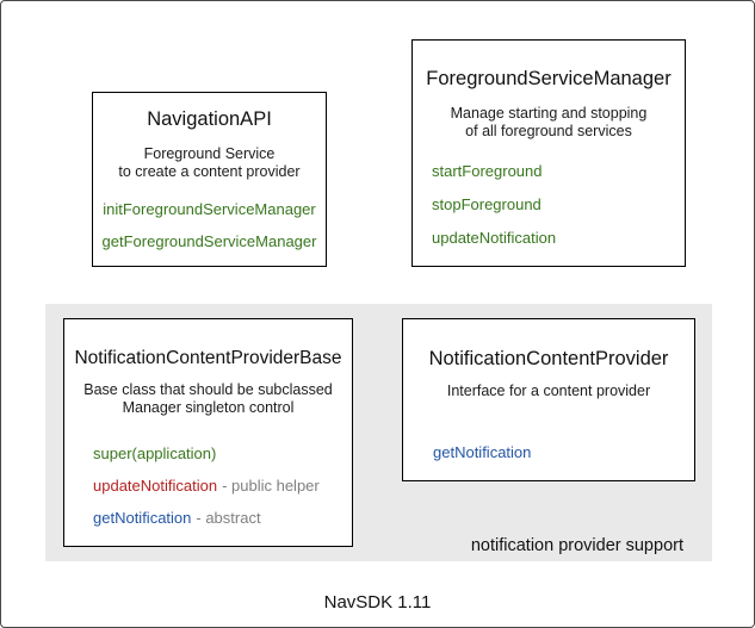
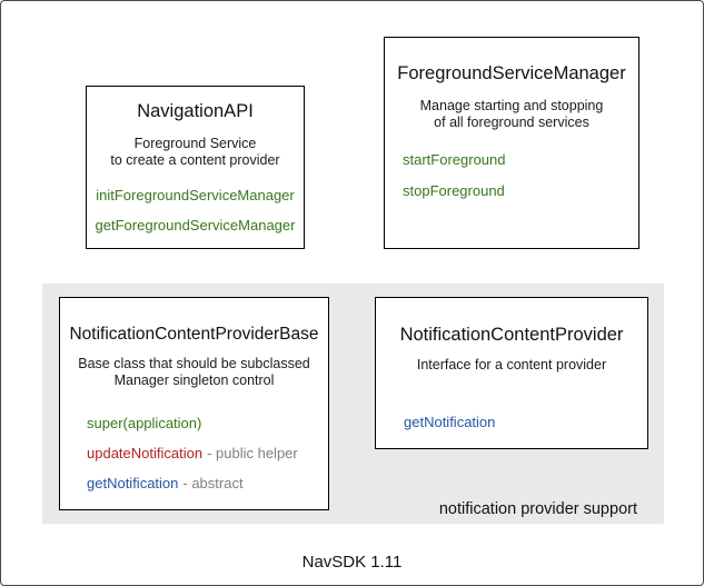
  notification provider support
  NavigationAPI
  Foreground Service
  to create a content provider
  initForegroundServiceManager
  getForegroundServiceManager
  ForegroundServiceManager
  Manage starting and stopping
  of all foreground services
  startForeground
  stopForeground
- updateNotification
  NotificationContentProviderBase
  Base class that should be subclassed
  Manager singleton control
  super(application)
  updateNotification - public helper
  getNotification - abstract
  NotificationContentProvider
  Interface for a content provider
  getNotification
  NavSDK 1.11
